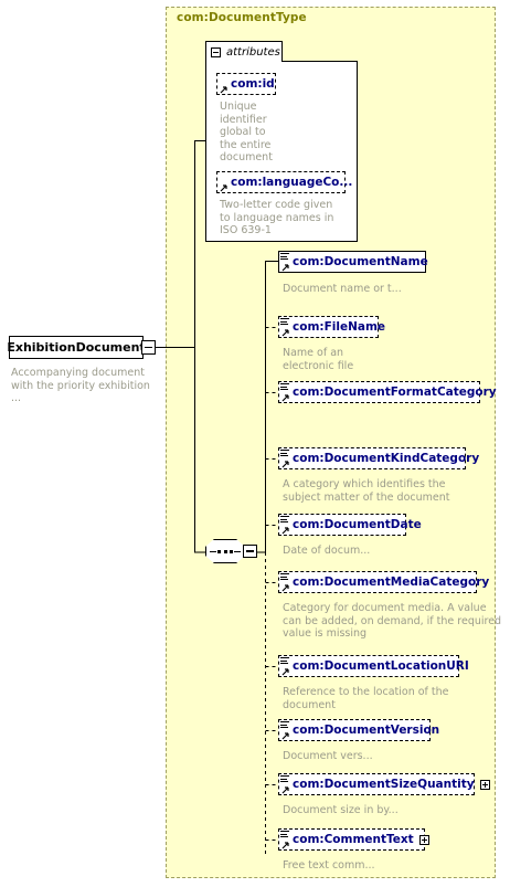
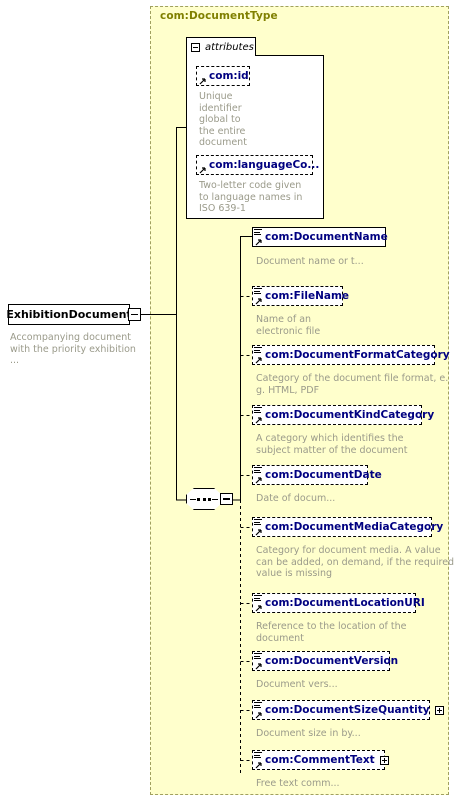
  com:DocumentType
  ExhibitionDocumen
  Accompanying document
  with the priority exhibition ...
  attributes
  com:id
  Unique
  identifier
  global to
  the entire
  document
  com:languageCo...
  Two-letter code given
  to language names in
  ISO 639-1
  com:DocumentName
  Document name or t...
  com:FileName
  Name of an
  electronic file
  com:DocumentFormatCategory
+ Category of the document file format, e.
+ g. HTML, PDF
  com:DocumentKindCategory
  A category which identifies the
  subject matter of the document
  com:DocumentDate
  Date of docum...
  com:DocumentMediaCategory
  Category for document media. A value
  can be added, on demand, if the required
  value is missing
  com:DocumentLocationURI
  Reference to the location of the
  document
  com:DocumentVersion
  Document vers...
  com:DocumentSizeQuantity
  Document size in by...
  com:CommentText
  Free text comm...
